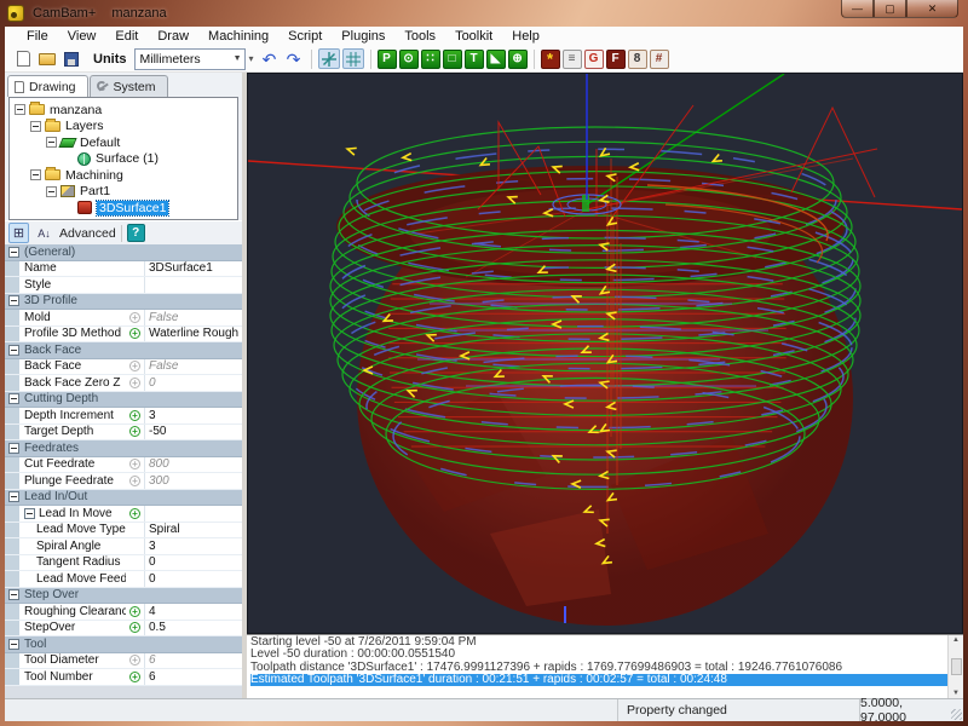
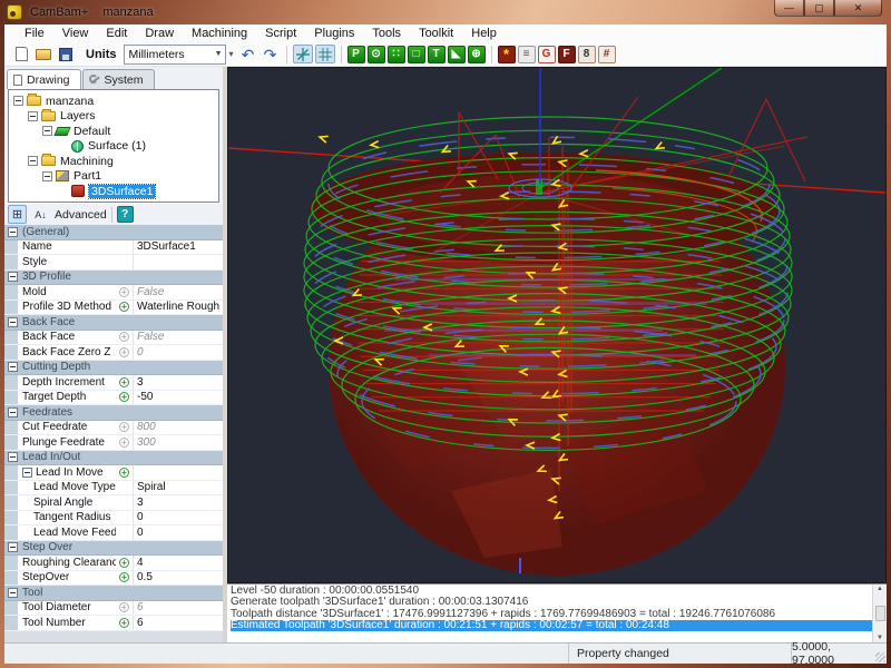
  CamBam+ manzana
  —
  ▢
  ✕
  File
  View
  Edit
  Draw
  Machining
  Script
  Plugins
  Tools
  Toolkit
  Help
  Units
  Millimeters
  ▾
  ↶
  ↷
  P
  ⊙
  ∷
  □
  T
  ◣
  ⊕
  *
  ≡
  G
  F
  8
  #
  Drawing
  System
  manzana
  Layers
  Default
  Surface (1)
  Machining
  Part1
  3DSurface1
  ⊞
  A↓
  Advanced
  ?
  (General)
  Name
  3DSurface1
  Style
  3D Profile
  Mold
  +
  False
  Profile 3D Method
  +
  Waterline Rough
  Back Face
  Back Face
  +
  False
  Back Face Zero Z
  +
  0
  Cutting Depth
  Depth Increment
  +
  3
  Target Depth
  +
  -50
  Feedrates
  Cut Feedrate
  +
  800
  Plunge Feedrate
  +
  300
  Lead In/Out
  Lead In Move
  +
  Lead Move Type
  Spiral
  Spiral Angle
  3
  Tangent Radius
  0
  Lead Move Feed
  0
  Step Over
  Roughing Clearanc
  +
  4
  StepOver
  +
  0.5
  Tool
  Tool Diameter
  +
  6
  Tool Number
  +
  6
- Starting level -50 at 7/26/2011 9:59:04 PM
  Level -50 duration : 00:00:00.0551540
+ Generate toolpath '3DSurface1' duration : 00:00:03.1307416
  Toolpath distance '3DSurface1' : 17476.9991127396 + rapids : 1769.77699486903 = total : 19246.7761076086
  Estimated Toolpath '3DSurface1' duration : 00:21:51 + rapids : 00:02:57 = total : 00:24:48
  Property changed
  5.0000, 97.0000
